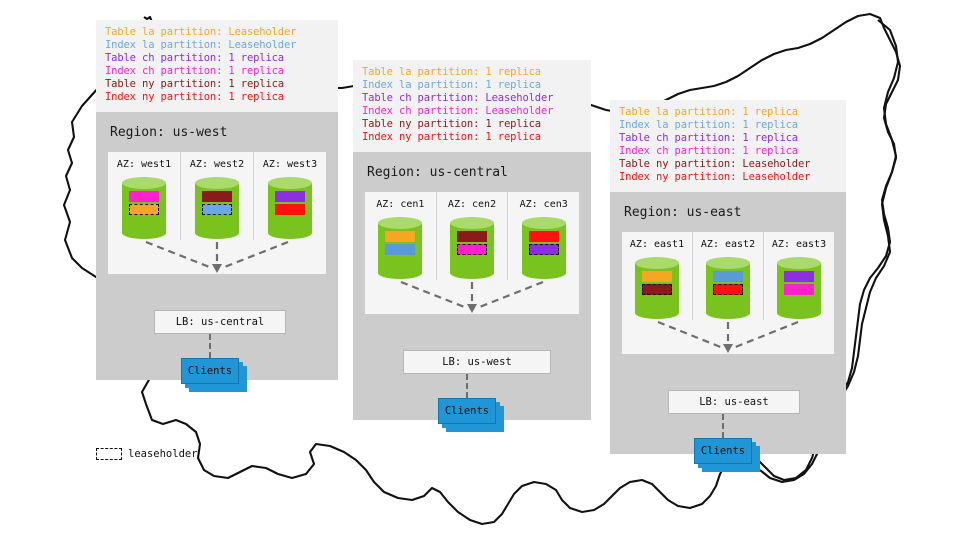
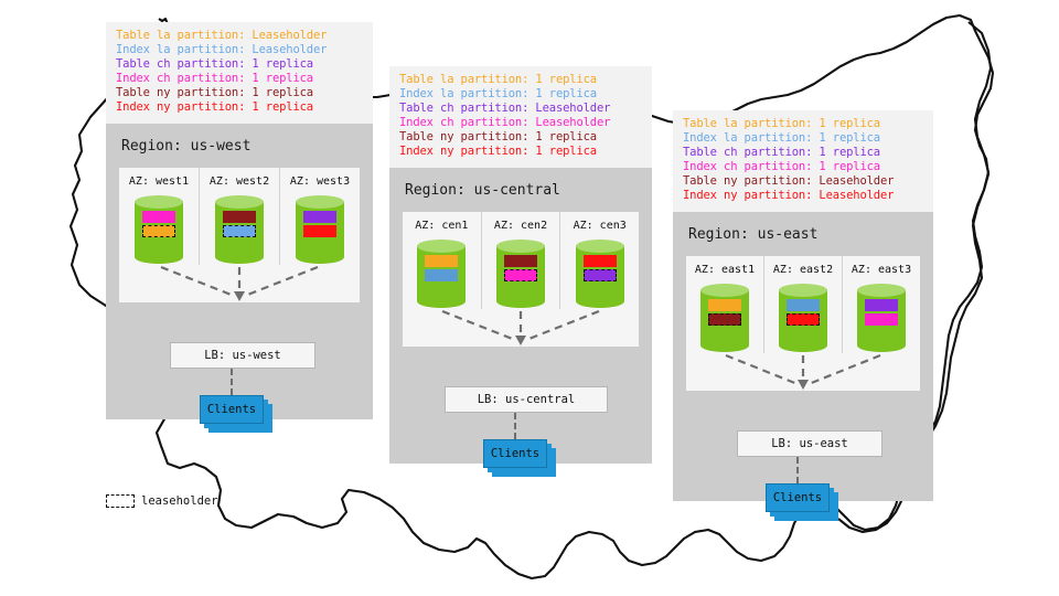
  Table la partition: Leaseholder
  Index la partition: Leaseholder
  Table ch partition: 1 replica
  Index ch partition: 1 replica
  Table ny partition: 1 replica
  Index ny partition: 1 replica
  Region: us-west
  AZ: west1
  AZ: west2
  AZ: west3
- LB: us-central
+ LB: us-west
  Clients
  Table la partition: 1 replica
  Index la partition: 1 replica
  Table ch partition: Leaseholder
  Index ch partition: Leaseholder
  Table ny partition: 1 replica
  Index ny partition: 1 replica
  Region: us-central
  AZ: cen1
  AZ: cen2
  AZ: cen3
- LB: us-west
+ LB: us-central
  Clients
  Table la partition: 1 replica
  Index la partition: 1 replica
  Table ch partition: 1 replica
  Index ch partition: 1 replica
  Table ny partition: Leaseholder
  Index ny partition: Leaseholder
  Region: us-east
  AZ: east1
  AZ: east2
  AZ: east3
  LB: us-east
  Clients
  leaseholder
